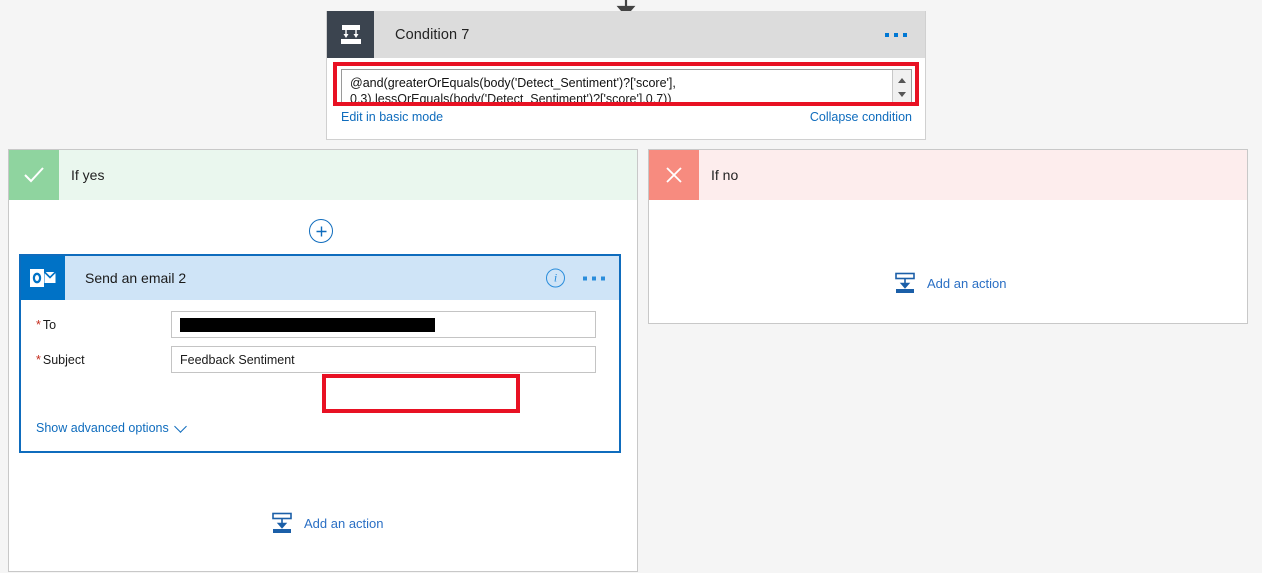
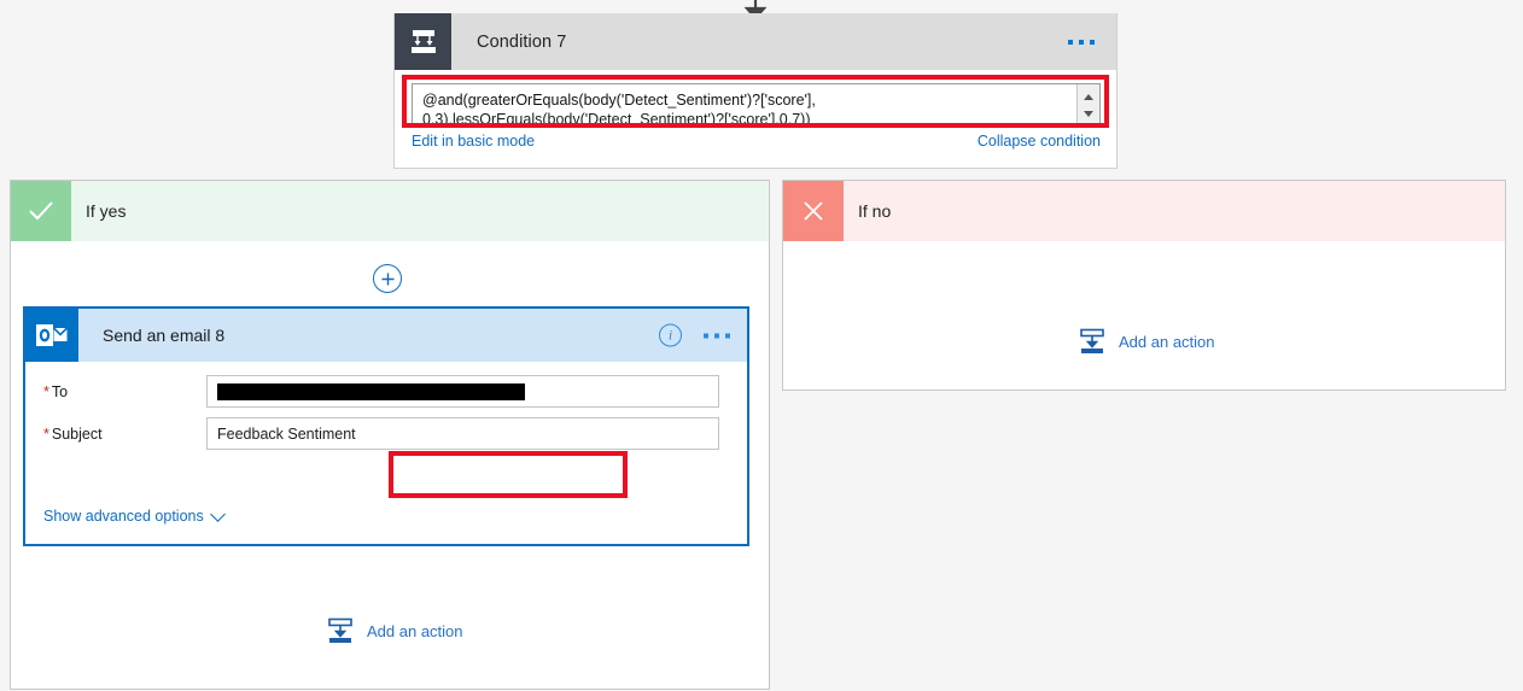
  Condition 7
  @and(greaterOrEquals(body('Detect_Sentiment')?['score'],
  0.3),lessOrEquals(body('Detect_Sentiment')?['score'],0.7))
  Edit in basic mode
  Collapse condition
  If yes
- Send an email 2
+ Send an email 8
  i
  * To
  * Subject
  Feedback Sentiment
  Show advanced options
  Add an action
  If no
  Add an action
